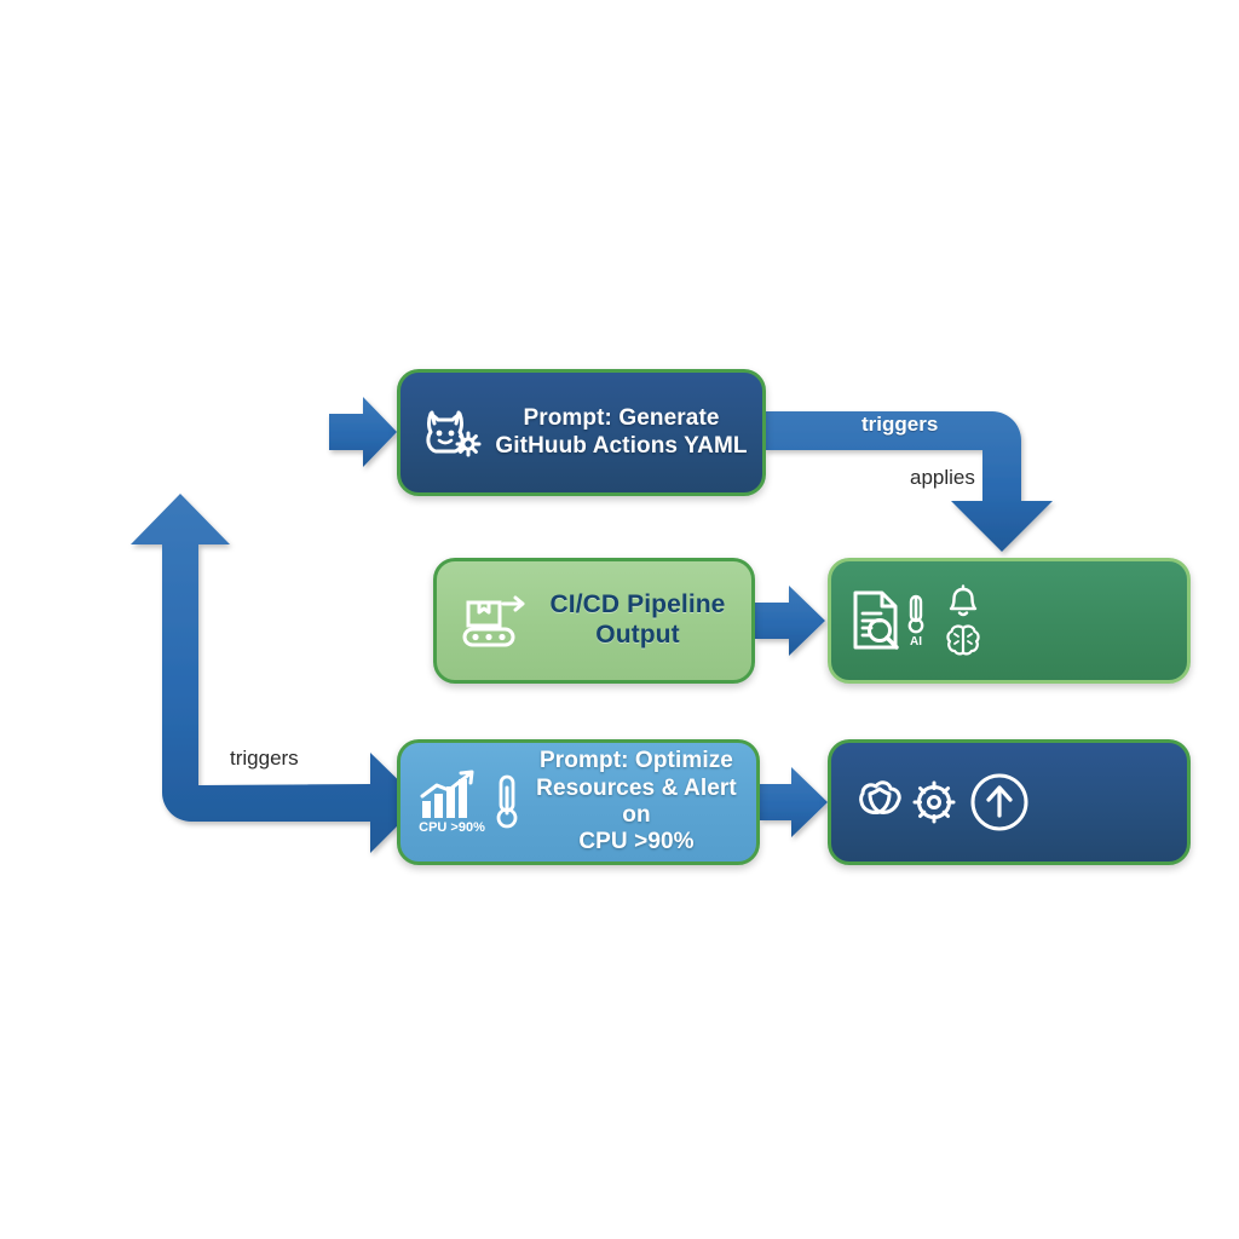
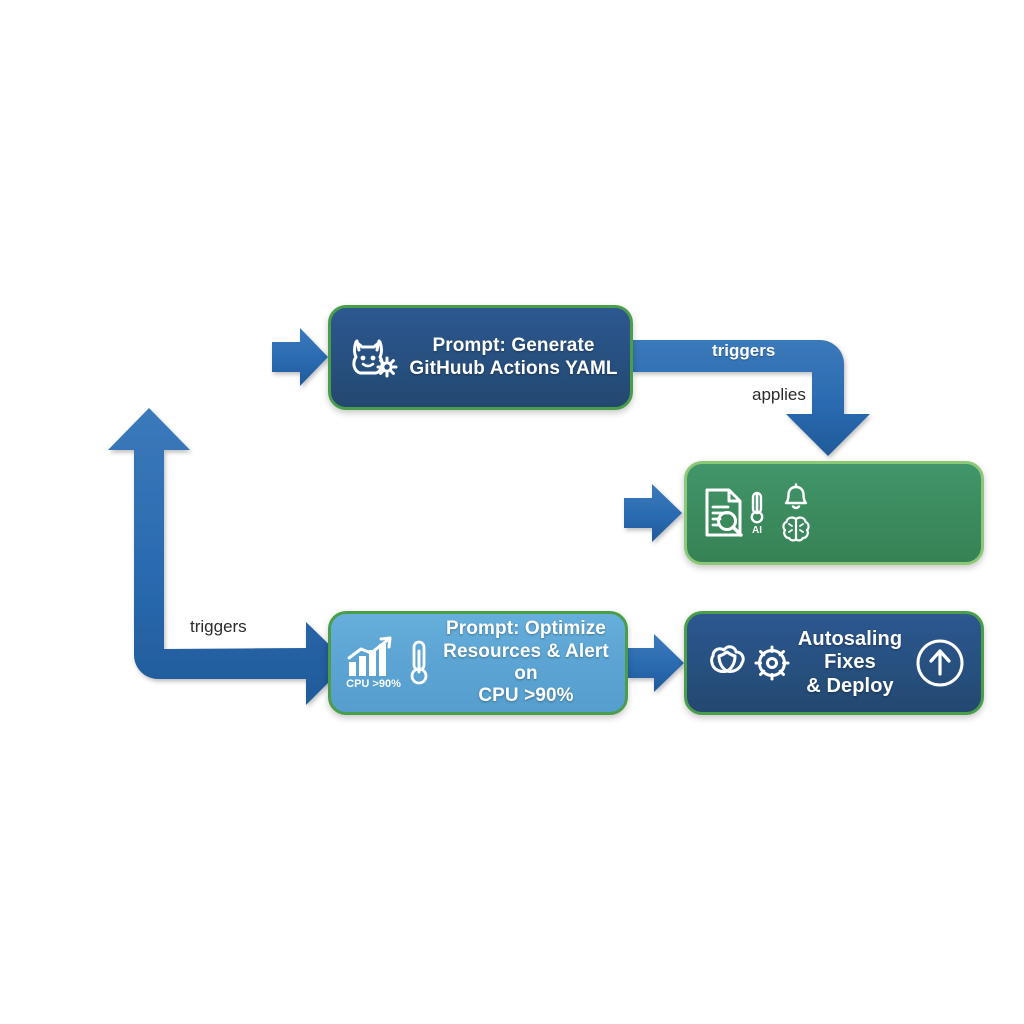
  triggers
  applies
  triggers
  Prompt: Generate
  GitHuub Actions YAML
- CI/CD Pipeline
- Output
  AI
  CPU >90%
  Prompt: Optimize
  Resources & Alert on
  CPU >90%
+ Autosaling Fixes
+ & Deploy
